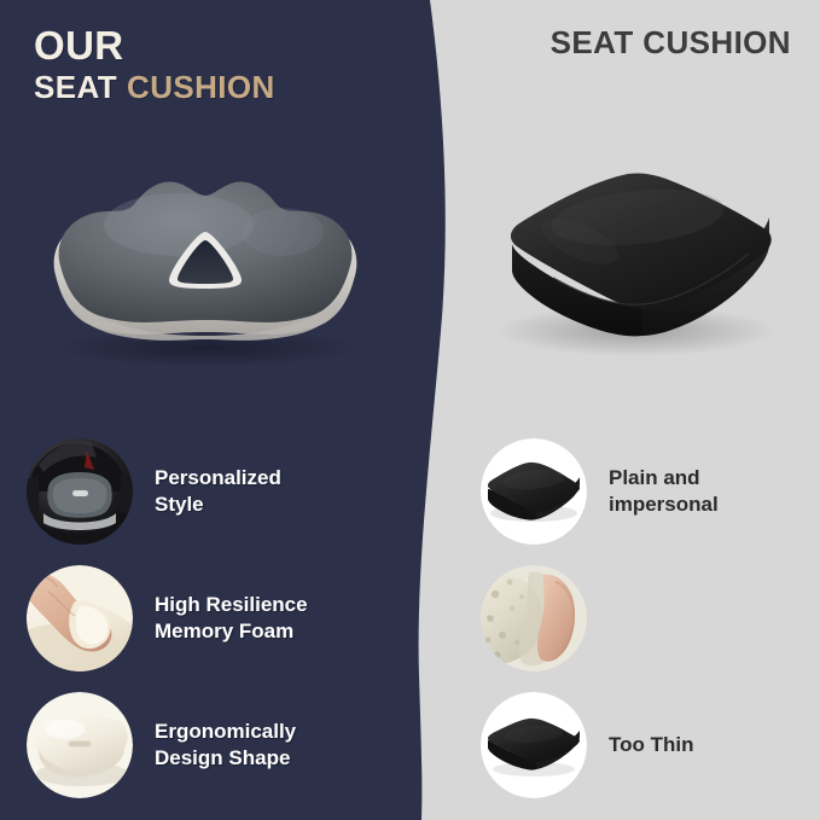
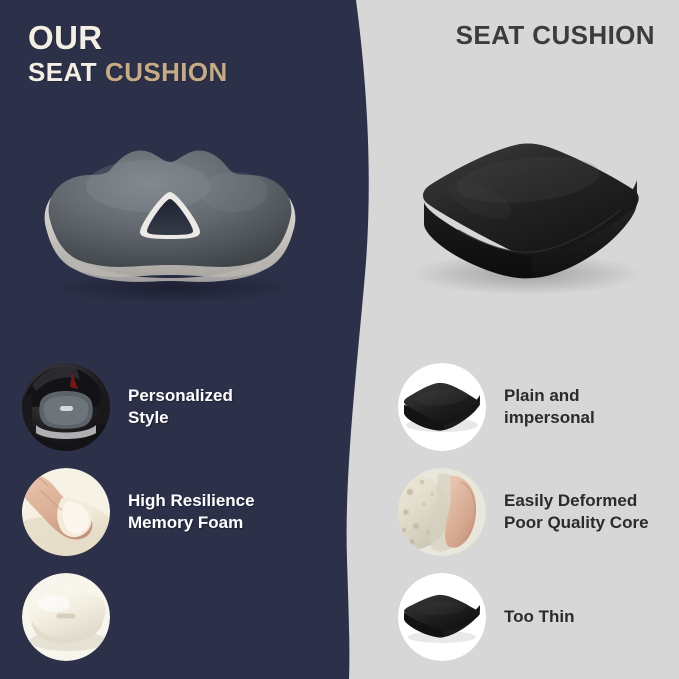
  OUR
  SEAT CUSHION
  SEAT CUSHION
  Personalized
  Style
  High Resilience
  Memory Foam
- Ergonomically
- Design Shape
  Plain and
  impersonal
+ Easily Deformed
+ Poor Quality Core
  Too Thin
